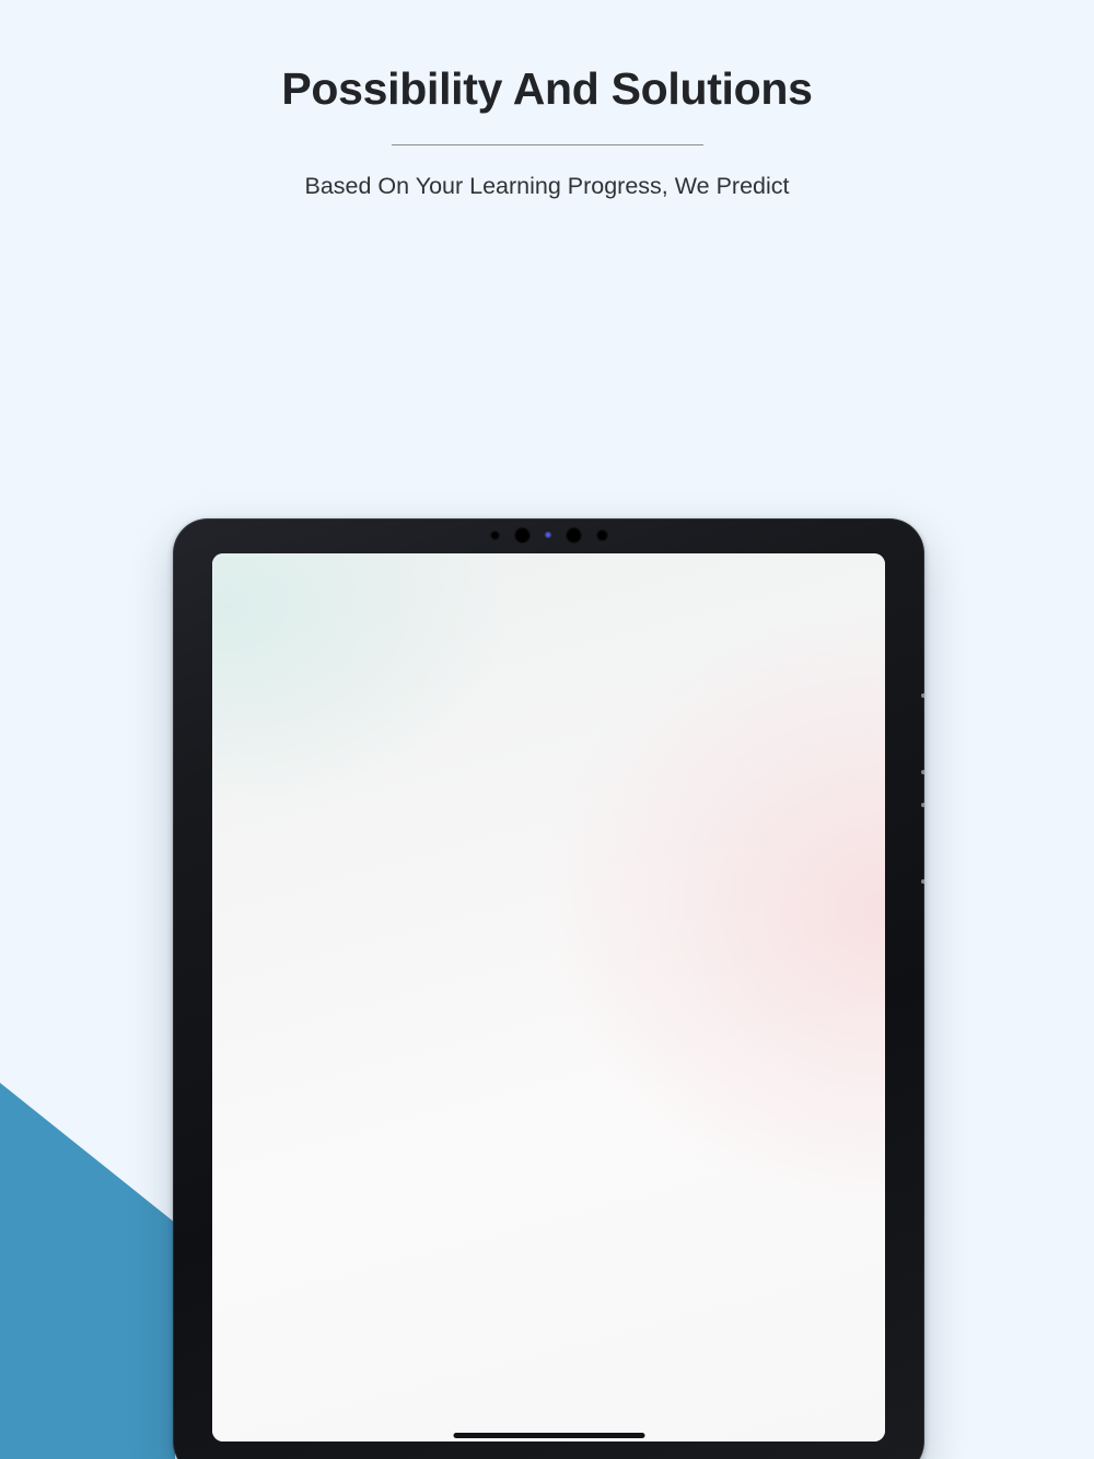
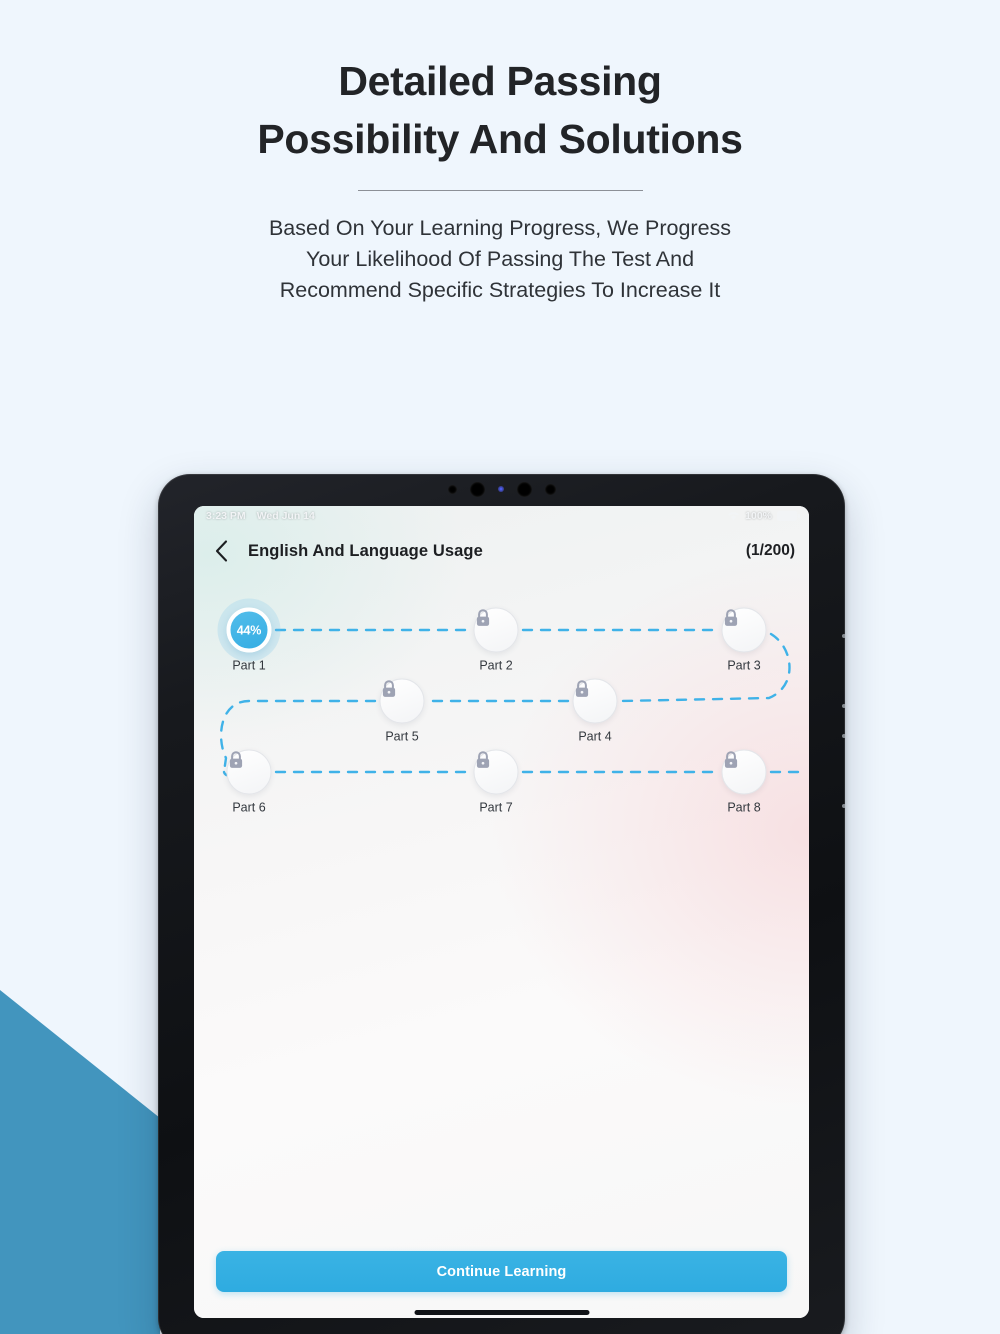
+ Detailed Passing
  Possibility And Solutions
- Based On Your Learning Progress, We Predict
+ Based On Your Learning Progress, We Progress
+ Your Likelihood Of Passing The Test And
+ Recommend Specific Strategies To Increase It
+ 3:23 PM
+ Wed Jun 14
+ 100%
+ English And Language Usage
+ (1/200)
+ 44%
+ Part 1
+ Part 2
+ Part 3
+ Part 4
+ Part 5
+ Part 6
+ Part 7
+ Part 8
+ Continue Learning
